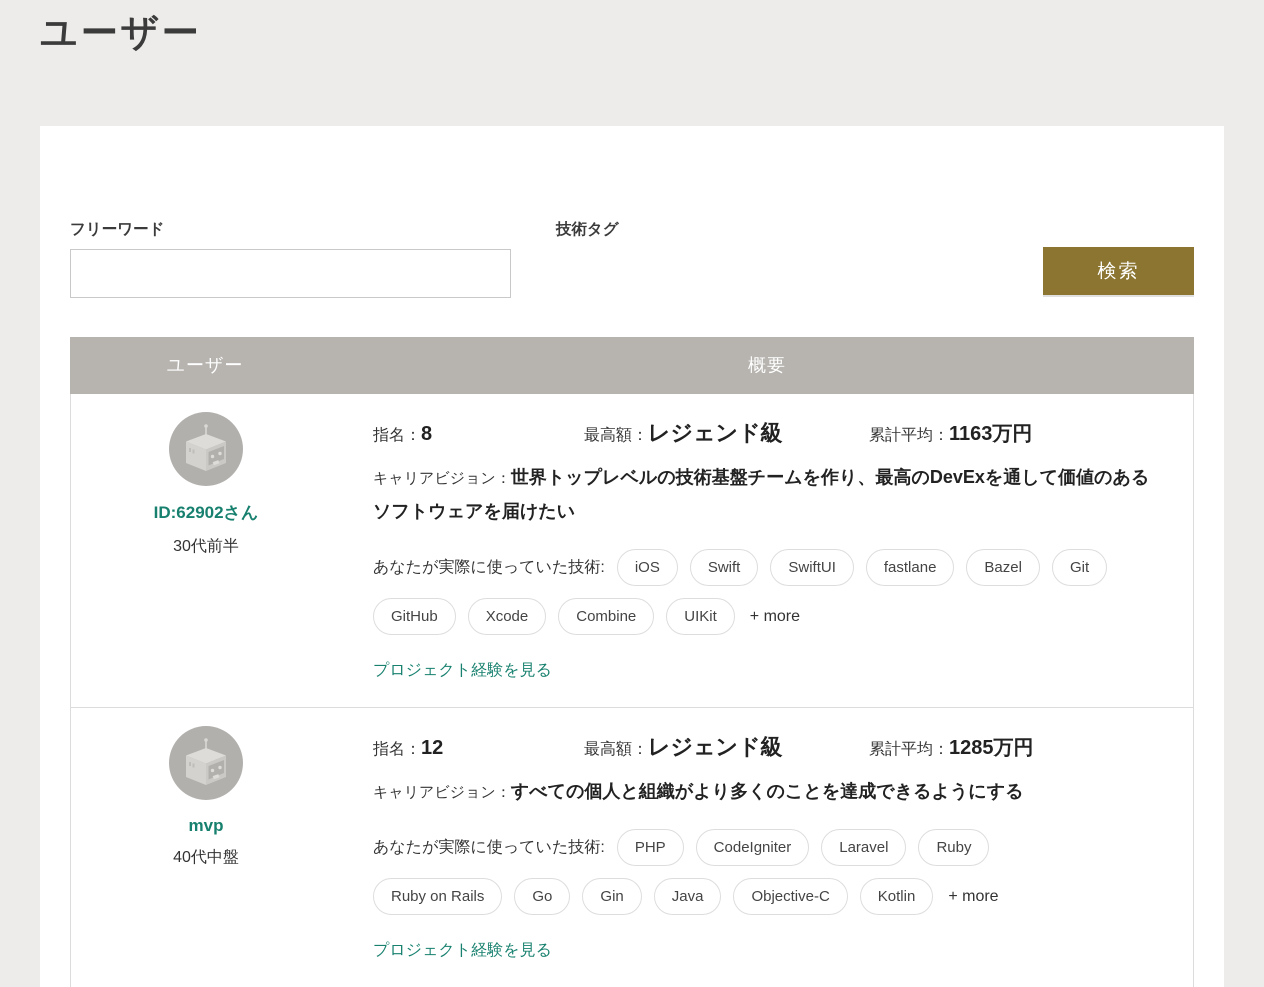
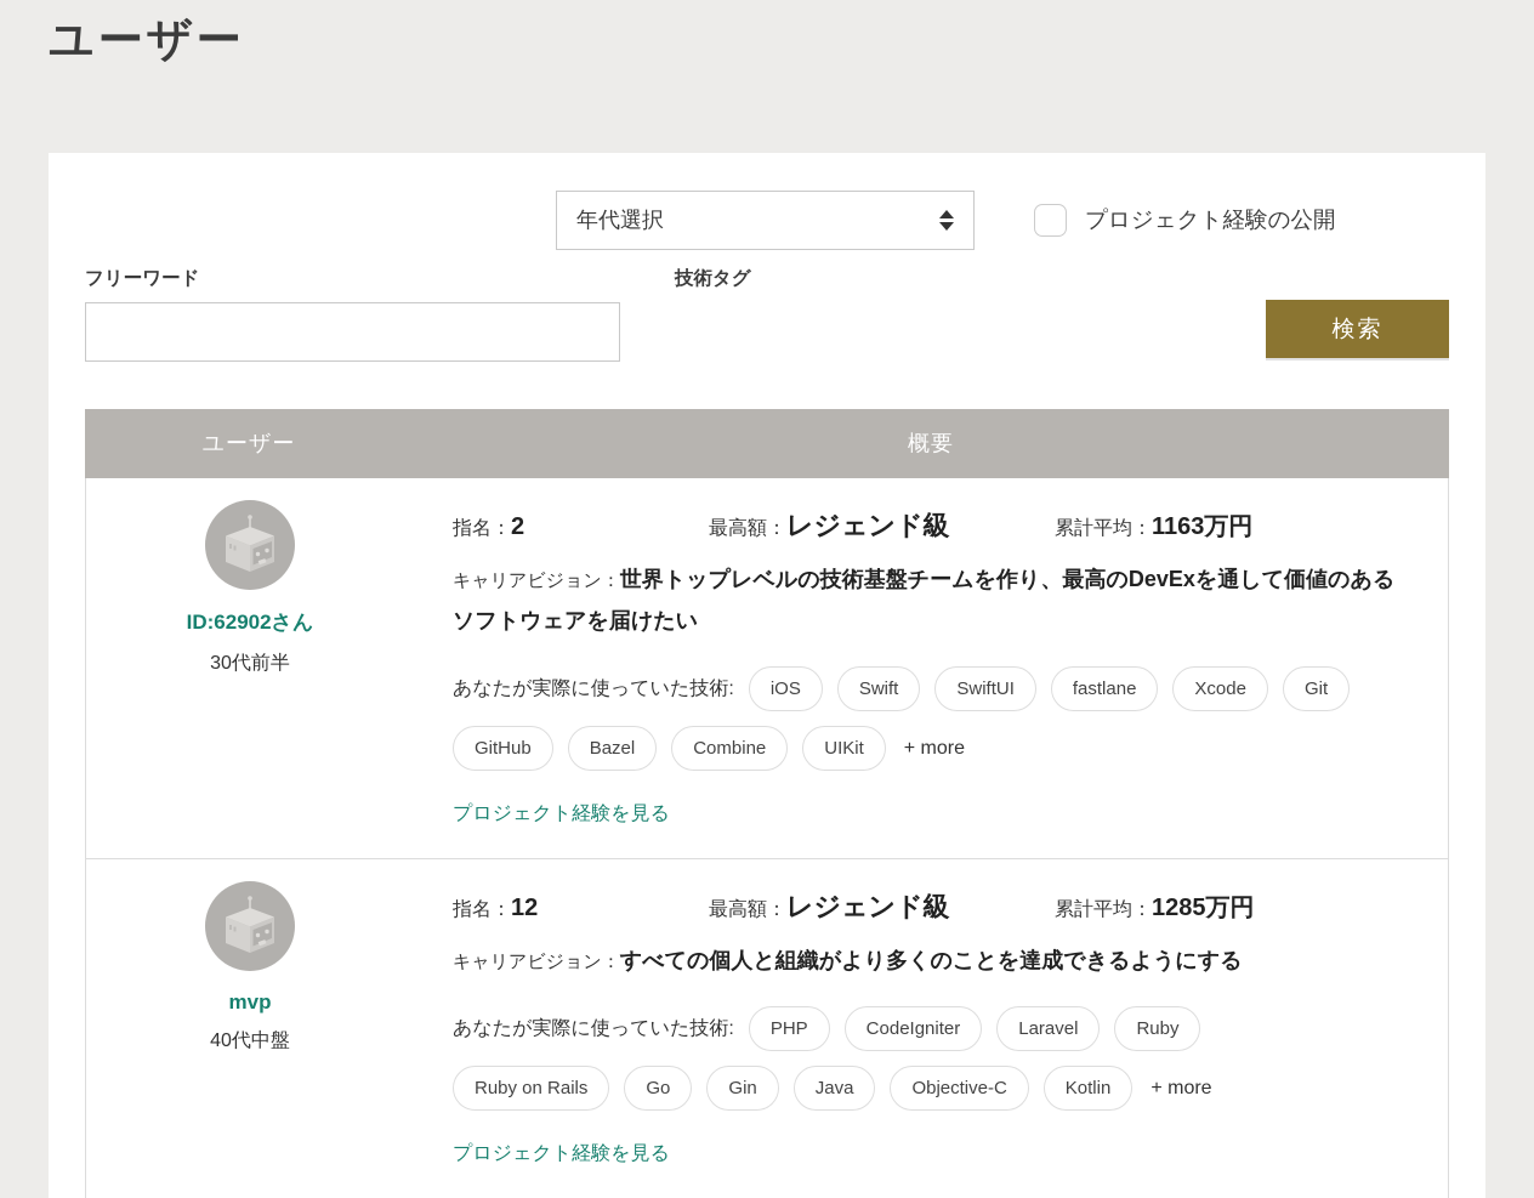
  ユーザー
+ 年代選択
+ プロジェクト経験の公開
  フリーワード
  技術タグ
  検索
  ユーザー
  概要
  ID:62902さん
  30代前半
- 指名：8
+ 指名：2
  最高額：レジェンド級
  累計平均：1163万円
  キャリアビジョン：世界トップレベルの技術基盤チームを作り、最高のDevExを通して価値のあるソフトウェアを届けたい
  あなたが実際に使っていた技術:
  iOS
  Swift
  SwiftUI
  fastlane
- Bazel
+ Xcode
  Git
  GitHub
- Xcode
+ Bazel
  Combine
  UIKit
  + more
  プロジェクト経験を見る
  mvp
  40代中盤
  指名：12
  最高額：レジェンド級
  累計平均：1285万円
  キャリアビジョン：すべての個人と組織がより多くのことを達成できるようにする
  あなたが実際に使っていた技術:
  PHP
  CodeIgniter
  Laravel
  Ruby
  Ruby on Rails
  Go
  Gin
  Java
  Objective-C
  Kotlin
  + more
  プロジェクト経験を見る
